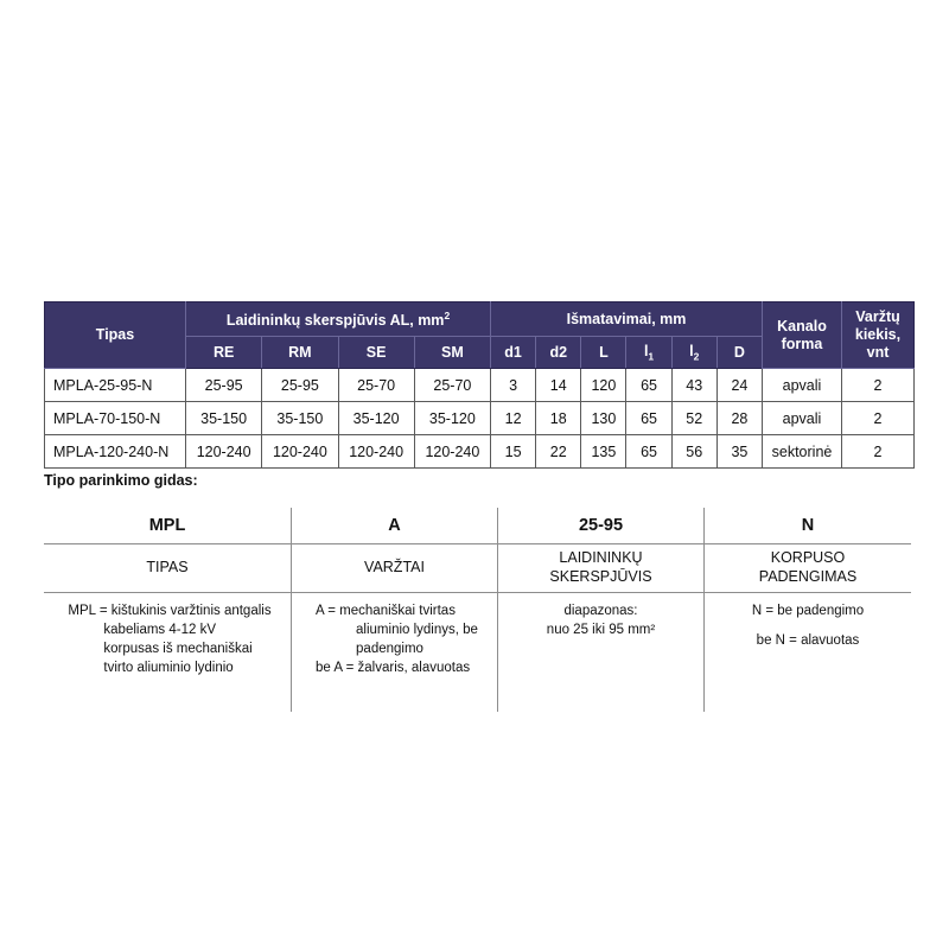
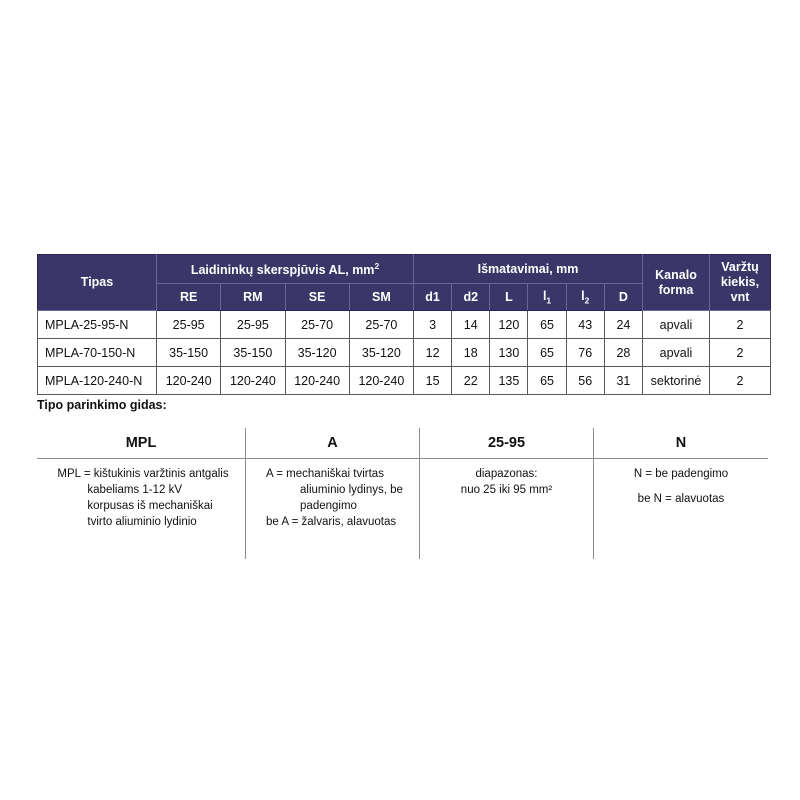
  Tipas	Laidininkų skerspjūvis AL, mm2	Išmatavimai, mm	Kanalo forma	Varžtų kiekis, vnt
  RE	RM	SE	SM	d1	d2	L	l1	l2	D
  MPLA-25-95-N	25-95	25-95	25-70	25-70	3	14	120	65	43	24	apvali	2
- MPLA-70-150-N	35-150	35-150	35-120	35-120	12	18	130	65	52	28	apvali	2
+ MPLA-70-150-N	35-150	35-150	35-120	35-120	12	18	130	65	76	28	apvali	2
- MPLA-120-240-N	120-240	120-240	120-240	120-240	15	22	135	65	56	35	sektorinė	2
+ MPLA-120-240-N	120-240	120-240	120-240	120-240	15	22	135	65	56	31	sektorinė	2
  Tipo parinkimo gidas:
  MPL	A	25-95	N
- TIPAS	VARŽTAI	LAIDININKŲ SKERSPJŪVIS	KORPUSO PADENGIMAS
- MPL = kištukinis varžtinis antgalis kabeliams 4-12 kV korpusas iš mechaniškai tvirto aliuminio lydinio	A = mechaniškai tvirtas aliuminio lydinys, be padengimo be A = žalvaris, alavuotas	diapazonas: nuo 25 iki 95 mm²	N = be padengimo be N = alavuotas
+ MPL = kištukinis varžtinis antgalis kabeliams 1-12 kV korpusas iš mechaniškai tvirto aliuminio lydinio	A = mechaniškai tvirtas aliuminio lydinys, be padengimo be A = žalvaris, alavuotas	diapazonas: nuo 25 iki 95 mm²	N = be padengimo be N = alavuotas
